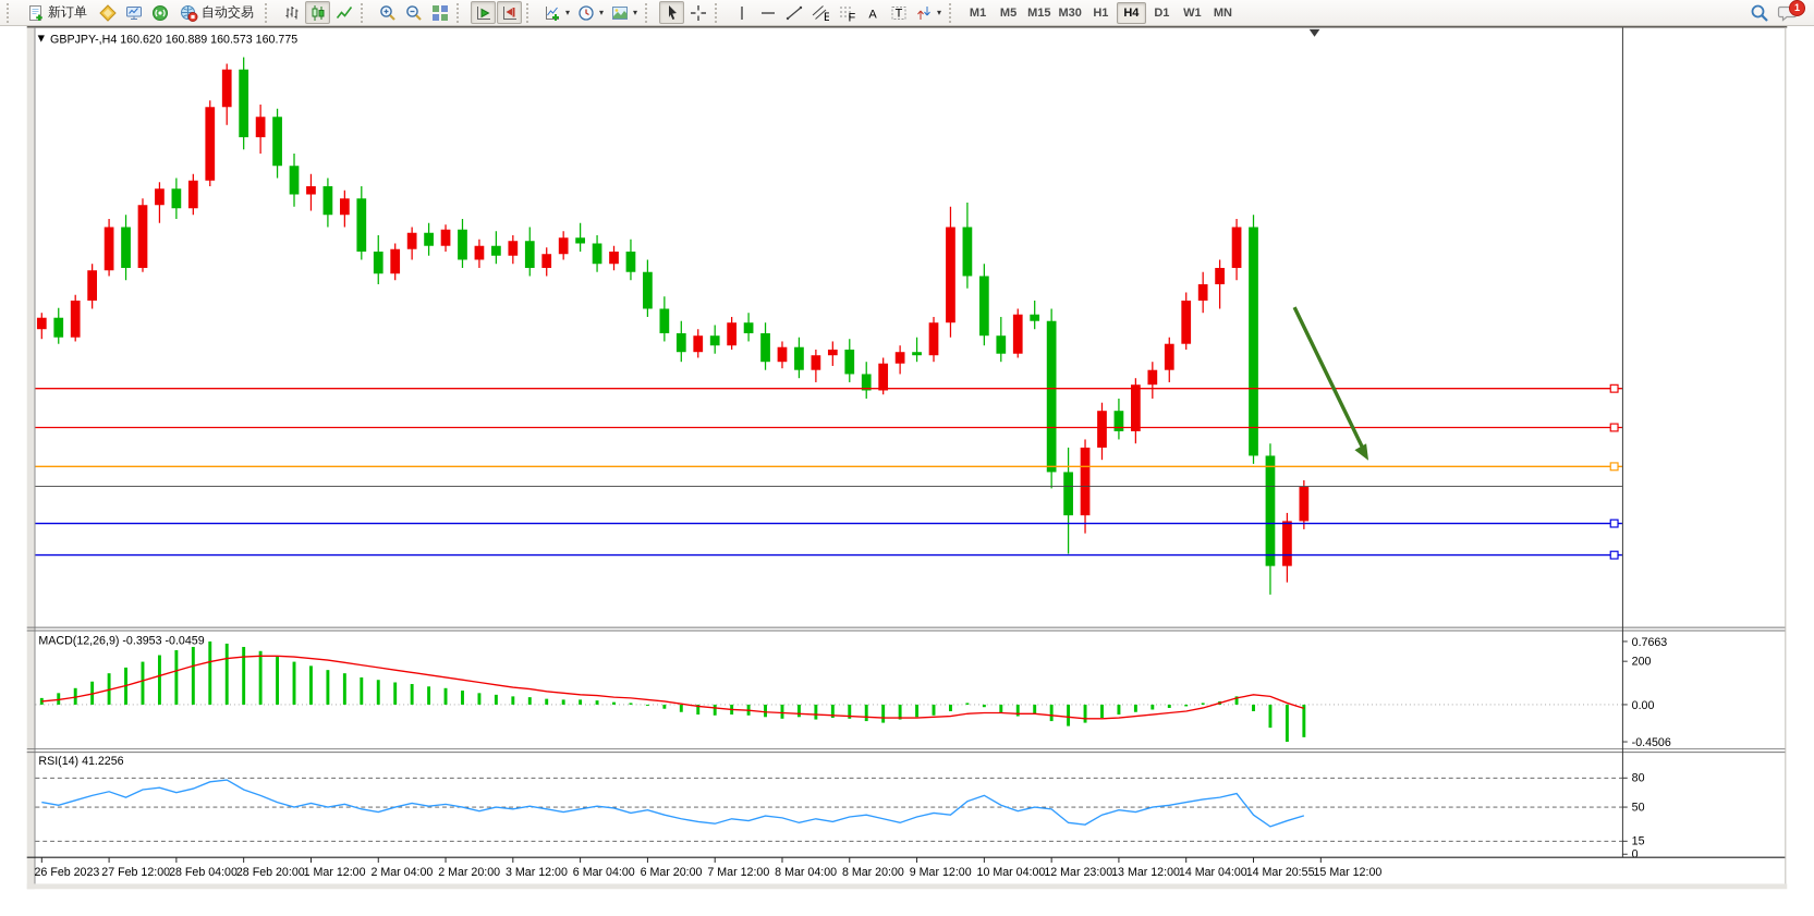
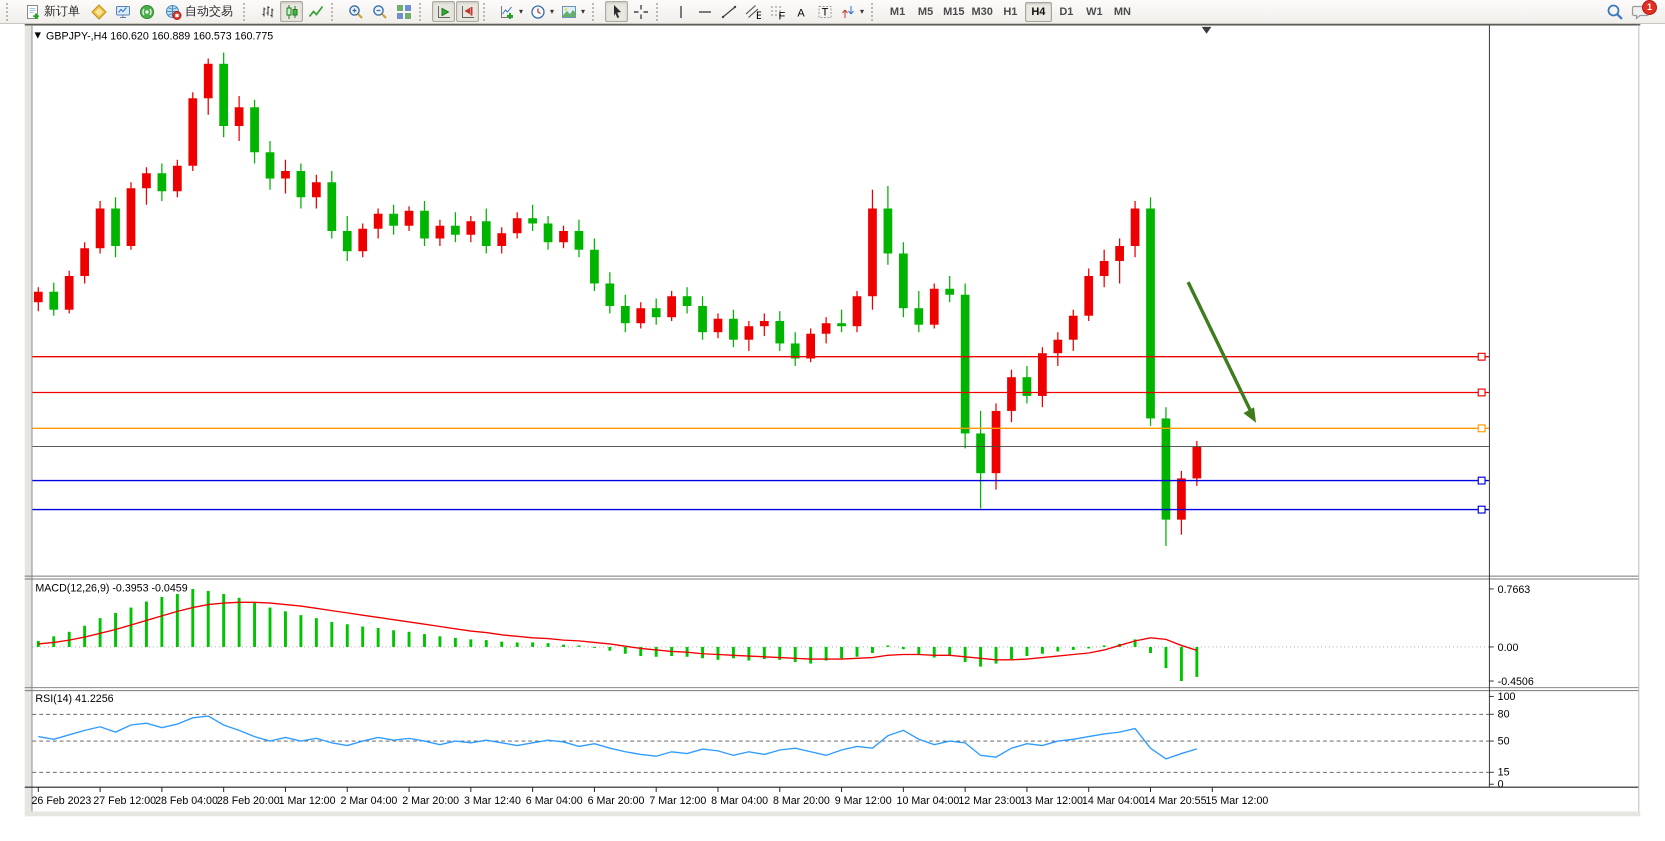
  新订单
  自动交易
  ▾
  ▾
  ▾
  E
  F
  A
  T
  ▾
  M1
  M5
  M15
  M30
  H1
  H4
  D1
  W1
  MN
  1
  0.7663
  0.00
  -0.4506
- 200
+ 100
  80
  50
  15
  0
  26 Feb 2023
  27 Feb 12:00
  28 Feb 04:00
  28 Feb 20:00
  1 Mar 12:00
  2 Mar 04:00
  2 Mar 20:00
- 3 Mar 12:00
+ 3 Mar 12:40
  6 Mar 04:00
  6 Mar 20:00
  7 Mar 12:00
  8 Mar 04:00
  8 Mar 20:00
  9 Mar 12:00
  10 Mar 04:00
  12 Mar 23:00
  13 Mar 12:00
  14 Mar 04:00
  14 Mar 20:55
  15 Mar 12:00
  ▼
  GBPJPY-,H4 160.620 160.889 160.573 160.775
  MACD(12,26,9) -0.3953 -0.0459
  RSI(14) 41.2256
